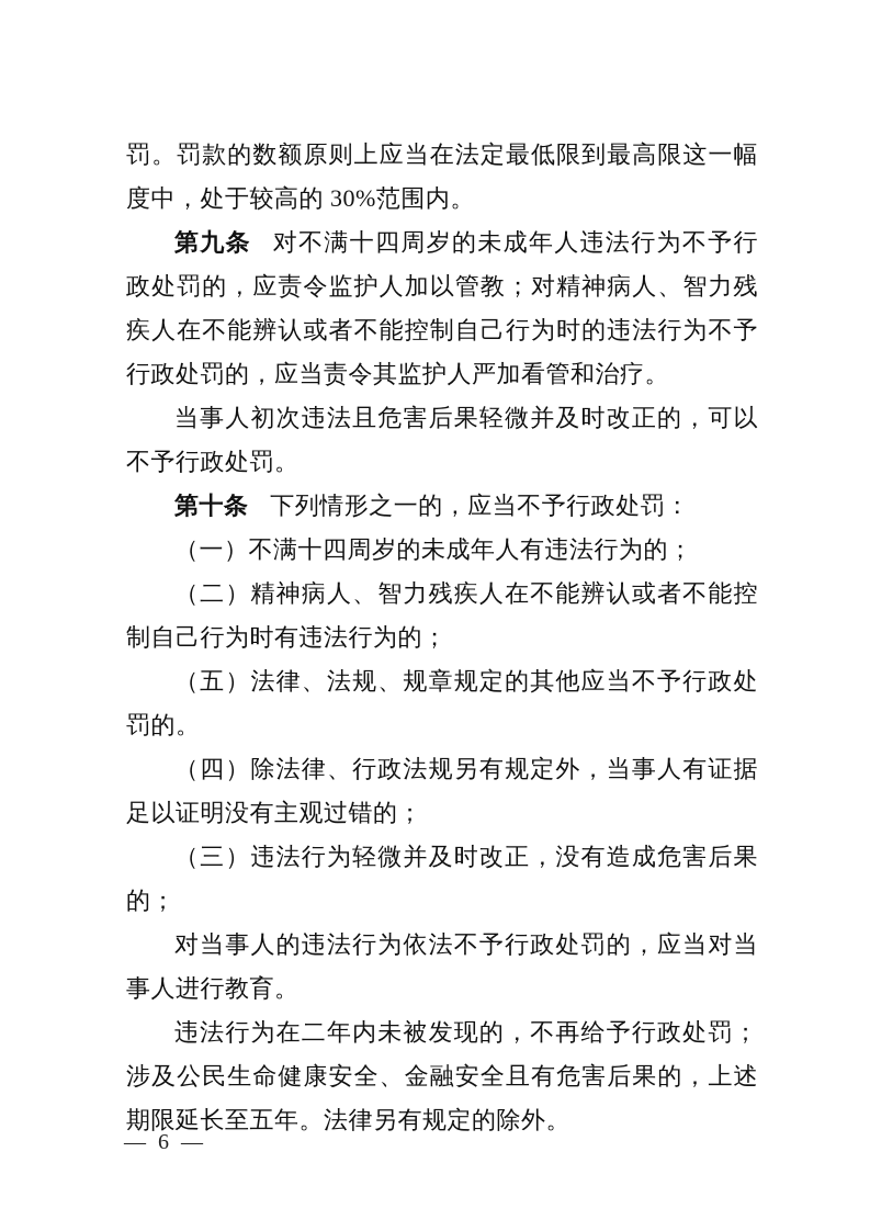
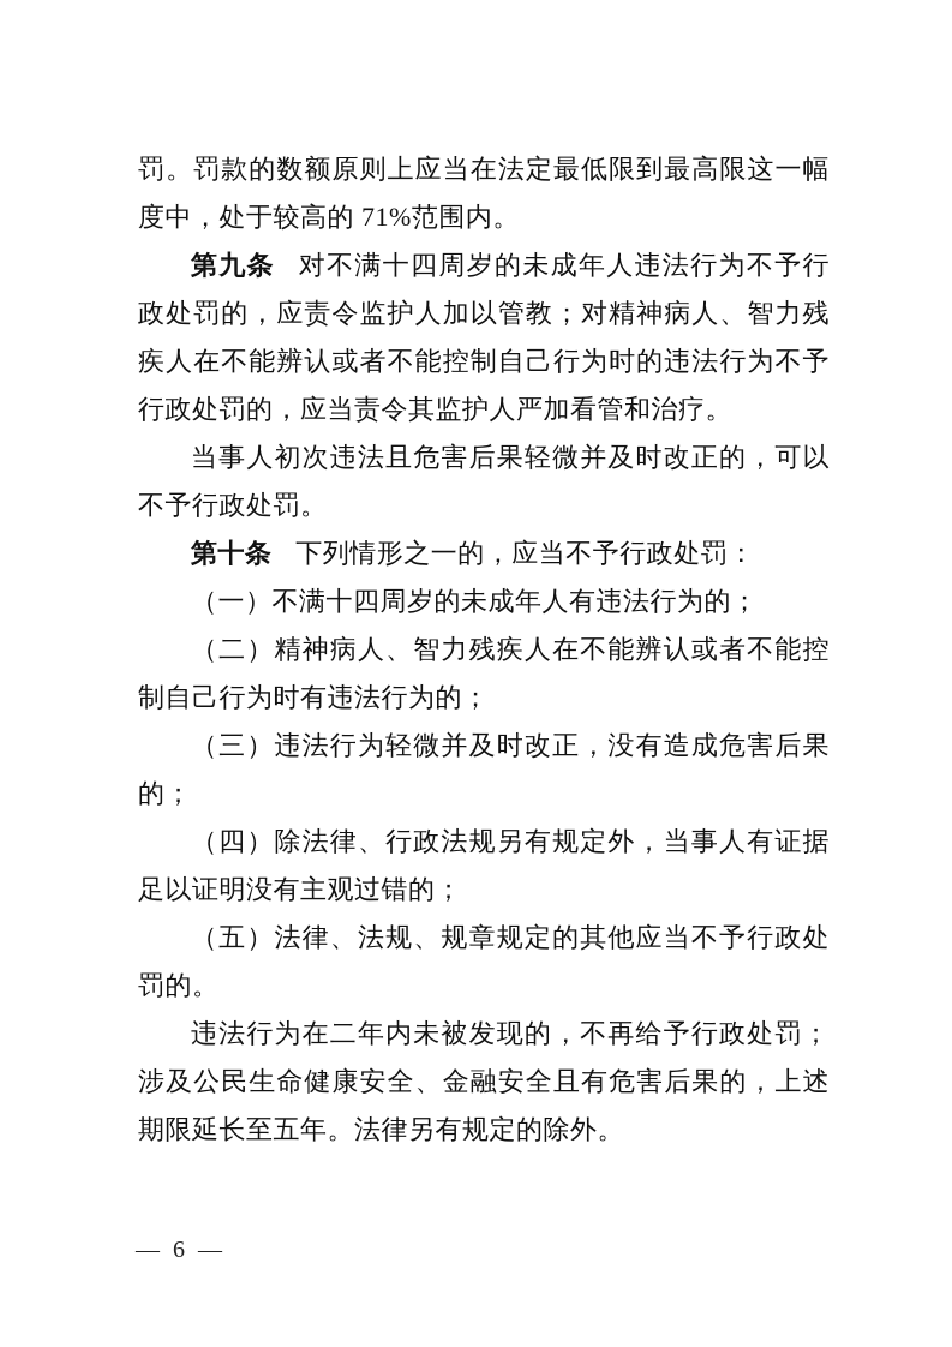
- 罚。罚款的数额原则上应当在法定最低限到最高限这一幅度中，处于较高的 30%范围内。
+ 罚。罚款的数额原则上应当在法定最低限到最高限这一幅度中，处于较高的 71%范围内。
  第九条 对不满十四周岁的未成年人违法行为不予行政处罚的，应责令监护人加以管教；对精神病人、智力残疾人在不能辨认或者不能控制自己行为时的违法行为不予行政处罚的，应当责令其监护人严加看管和治疗。
  当事人初次违法且危害后果轻微并及时改正的，可以不予行政处罚。
  第十条 下列情形之一的，应当不予行政处罚：
  （一）不满十四周岁的未成年人有违法行为的；
  （二）精神病人、智力残疾人在不能辨认或者不能控制自己行为时有违法行为的；
- （五）法律、法规、规章规定的其他应当不予行政处罚的。
+ （三）违法行为轻微并及时改正，没有造成危害后果的；
  （四）除法律、行政法规另有规定外，当事人有证据足以证明没有主观过错的；
- （三）违法行为轻微并及时改正，没有造成危害后果的；
+ （五）法律、法规、规章规定的其他应当不予行政处罚的。
- 对当事人的违法行为依法不予行政处罚的，应当对当事人进行教育。
  违法行为在二年内未被发现的，不再给予行政处罚；涉及公民生命健康安全、金融安全且有危害后果的，上述期限延长至五年。法律另有规定的除外。
  — 6 —
